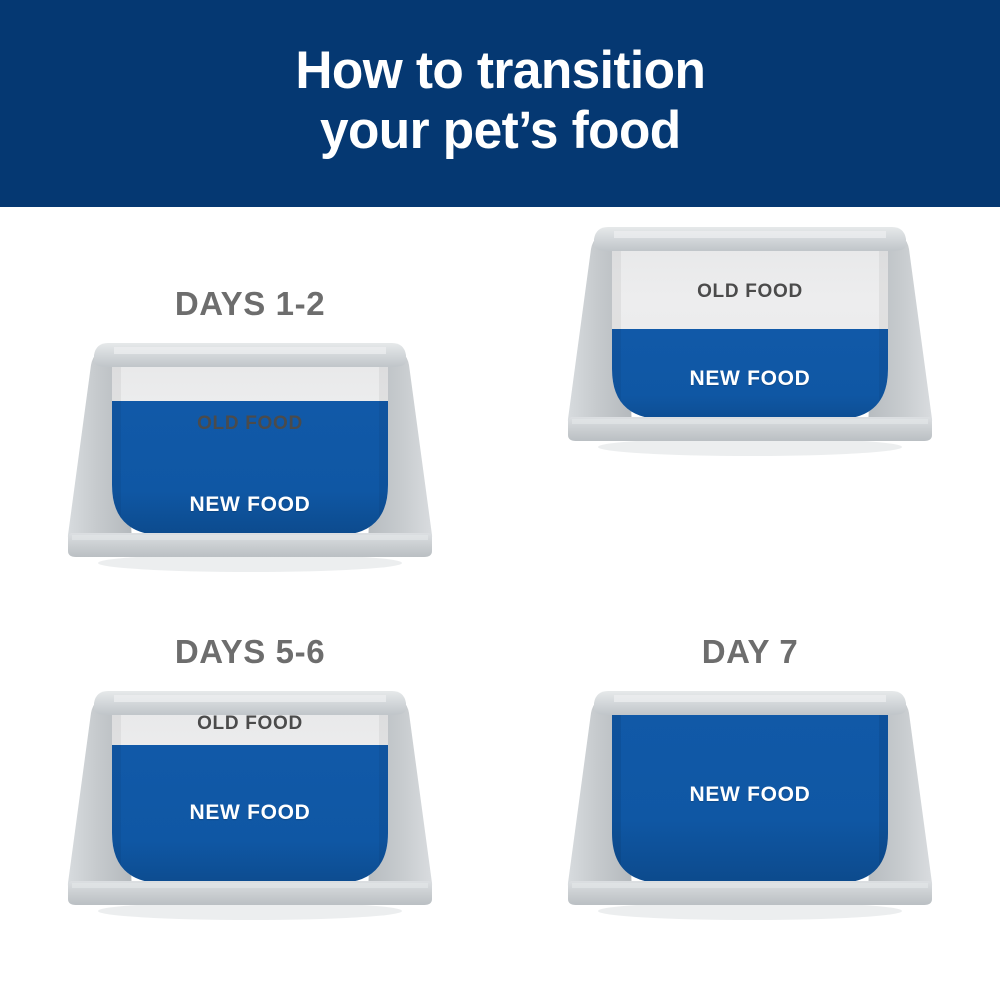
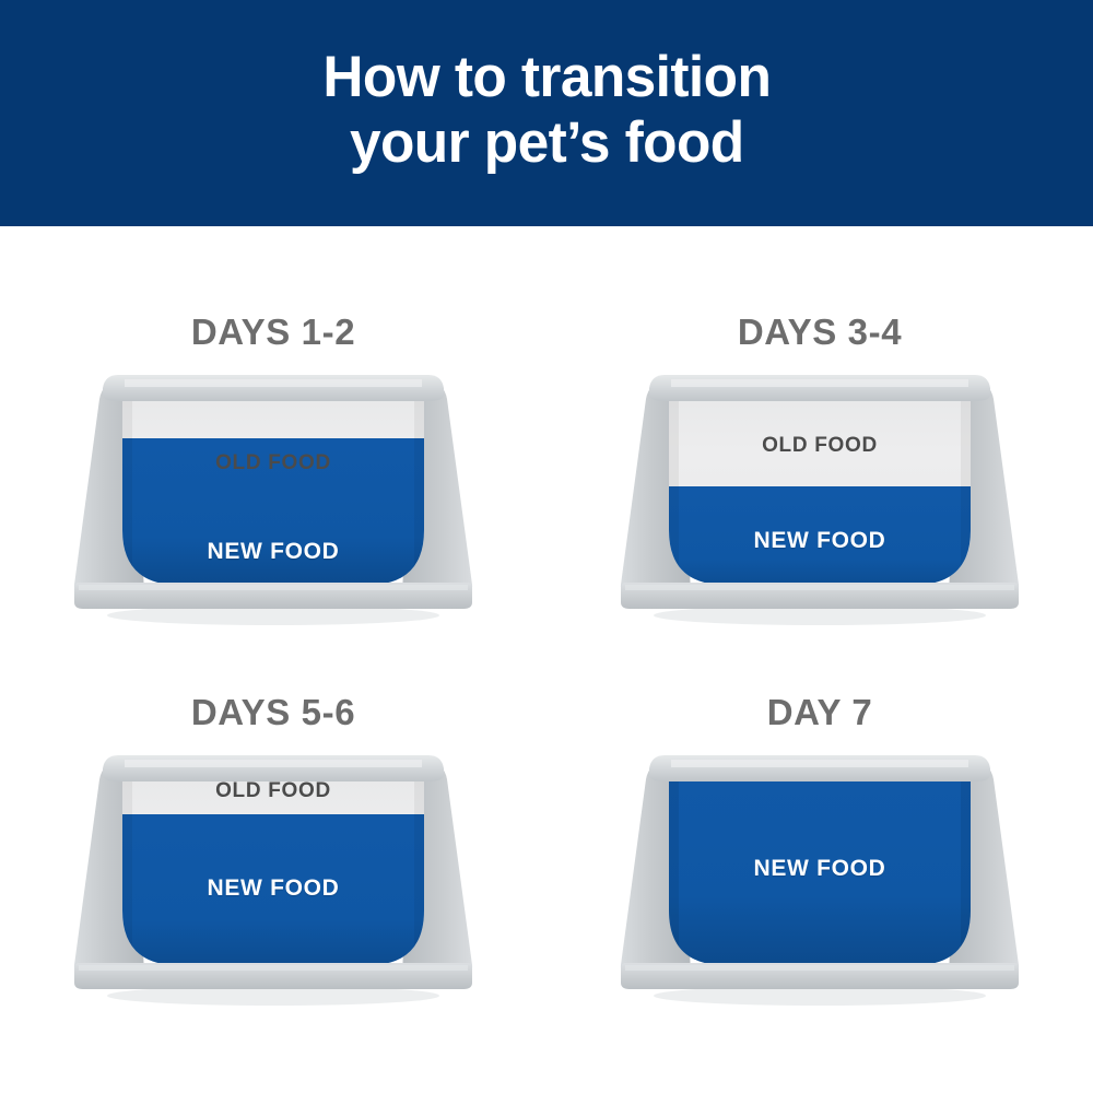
  How to transition
  your pet’s food
  DAYS 1-2
  OLD FOOD
  NEW FOOD
+ DAYS 3-4
  OLD FOOD
  NEW FOOD
  DAYS 5-6
  OLD FOOD
  NEW FOOD
  DAY 7
  NEW FOOD
